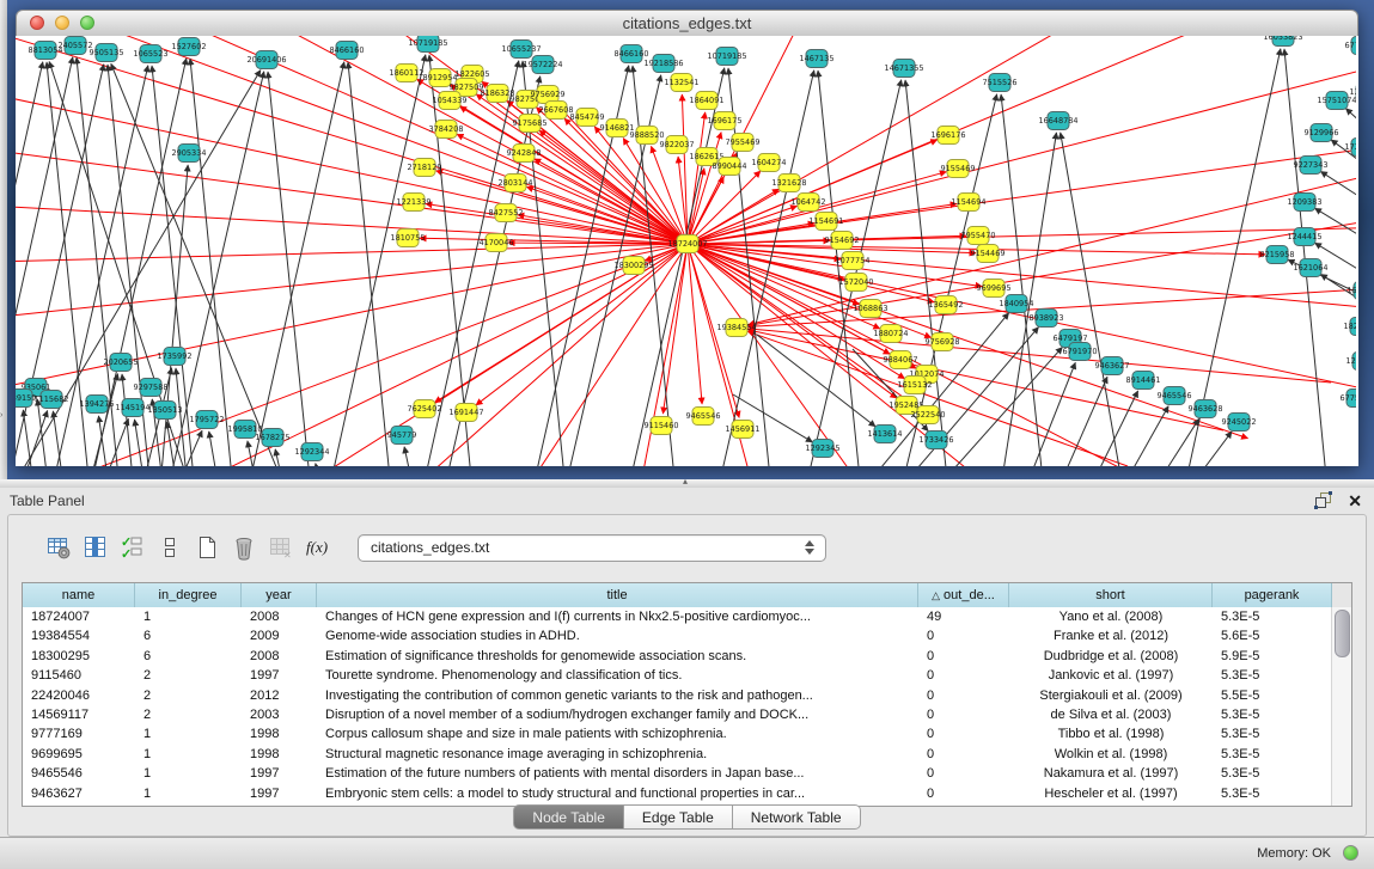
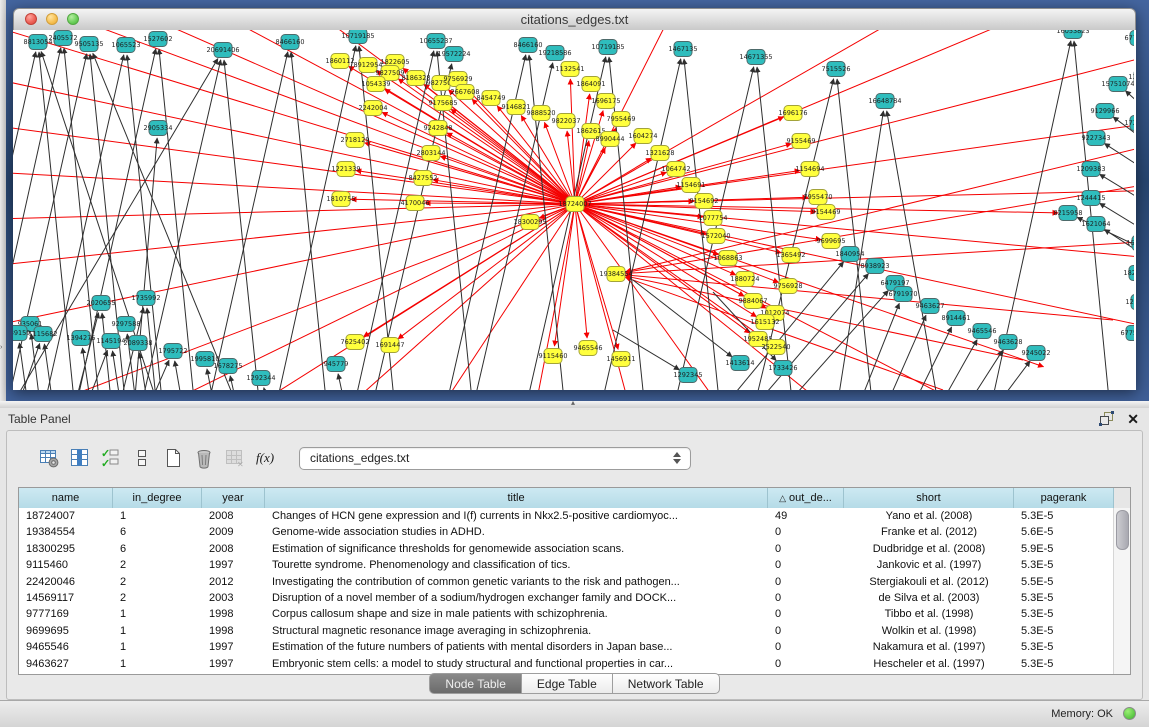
  citations_edges.txt
  8813054
  2405572
  9505135
  1065523
  1527602
  20691406
  8466160
  10719185
  10655237
  19572224
  8466160
  19218586
  10719185
  1467135
  14671355
  7515526
  16053823
  2020655
  1735992
  9297588
  935061
  1115682
  1394275
  1145194
- 1350513
+ 2089338
  1795722
  1995810
  1678275
  1292344
  945779
  16648784
  15751074
  9129966
  9227343
  1209383
  1244415
  8215958
  1621064
  1840954
  8938923
  6479197
  6791970
  9463627
  8914461
  9465546
  9463628
  9245022
  1413614
  1733426
  1292345
  1860112
  8912954
  1822605
  9827509
  1054339
  8186328
  98275
  9756929
  2667608
  8454749
  9175685
- 3784208
+ 2242004
  9146821
  9888520
  9822037
  1132541
  1864091
  1696175
  7955469
  8990444
  2718129
  2803144
  1221339
  8427552
  1810755
  4170046
  1604274
  1321628
  1064742
  1154691
  9154692
  1077754
  1696176
  9155469
  1154694
  7955470
  9154469
  18724007
  18300295
  1572040
  1068863
  1365492
  1880724
  9756928
  9884067
  1012074
  1615132
  195248
  2522540
  9699695
  19384554
  7625402
  1691447
  9115460
  9465546
  1456911
  ▴
  Table Panel
  ✕
  ✓
  ✓
  ✕
  f(x)
  citations_edges.txt
  name
  in_degree
  year
  title
  △ out_de...
  short
  pagerank
  18724007
  1
  2008
  Changes of HCN gene expression and I(f) currents in Nkx2.5-positive cardiomyoc...
  49
  Yano et al. (2008)
  5.3E-5
  19384554
  6
  2009
  Genome-wide association studies in ADHD.
  0
  Franke et al. (2012)
  5.6E-5
  18300295
  6
  2008
  Estimation of significance thresholds for genomewide association scans.
  0
  Dudbridge et al. (2008)
  5.9E-5
  9115460
  2
  1997
  Tourette syndrome. Phenomenology and classification of tics.
  0
  Jankovic et al. (1997)
  5.3E-5
  22420046
  2
  2012
  Investigating the contribution of common genetic variants to the risk and pathogen...
  0
- Stergiakouli et al. (2009)
+ Stergiakouli et al. (2012)
  5.5E-5
  14569117
  2
  2003
  Disruption of a novel member of a sodium/hydrogen exchanger family and DOCK...
  0
  de Silva et al. (2003)
  5.3E-5
  9777169
  1
  1998
  Corpus callosum shape and size in male patients with schizophrenia.
  0
  Tibbo et al. (1998)
  5.3E-5
  9699695
  1
  1998
  Structural magnetic resonance image averaging in schizophrenia.
  0
  Wolkin et al. (1998)
  5.3E-5
  9465546
  1
  1997
  Estimation of the future numbers of patients with mental disorders in Japan base...
  0
  Nakamura et al. (1997)
  5.3E-5
  9463627
  1
  1997
  Embryonic stem cells: a model to study structural and functional properties in car...
  0
  Hescheler et al. (1997)
  5.3E-5
  Node Table
  Edge Table
  Network Table
  Memory: OK
